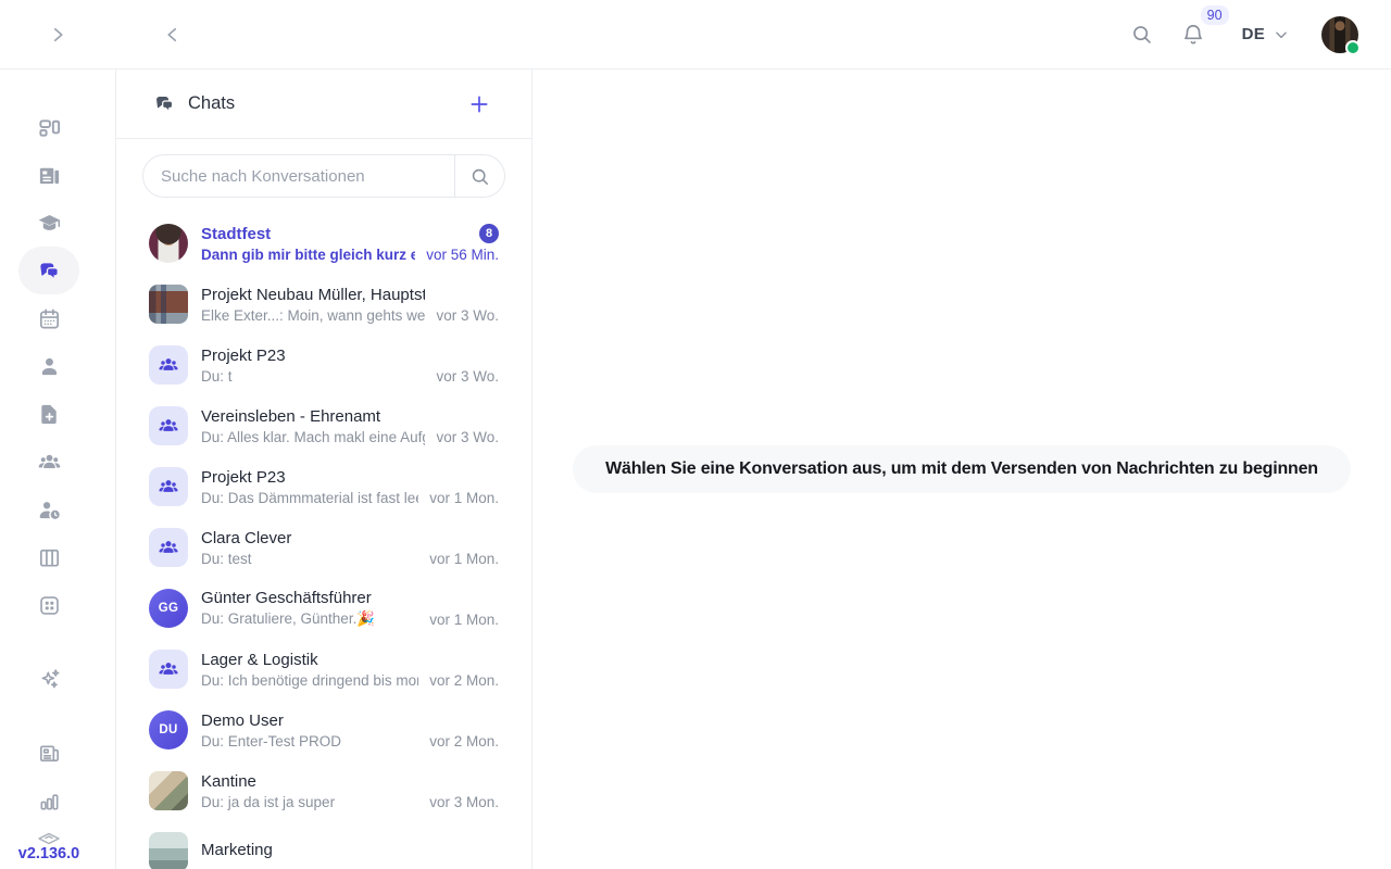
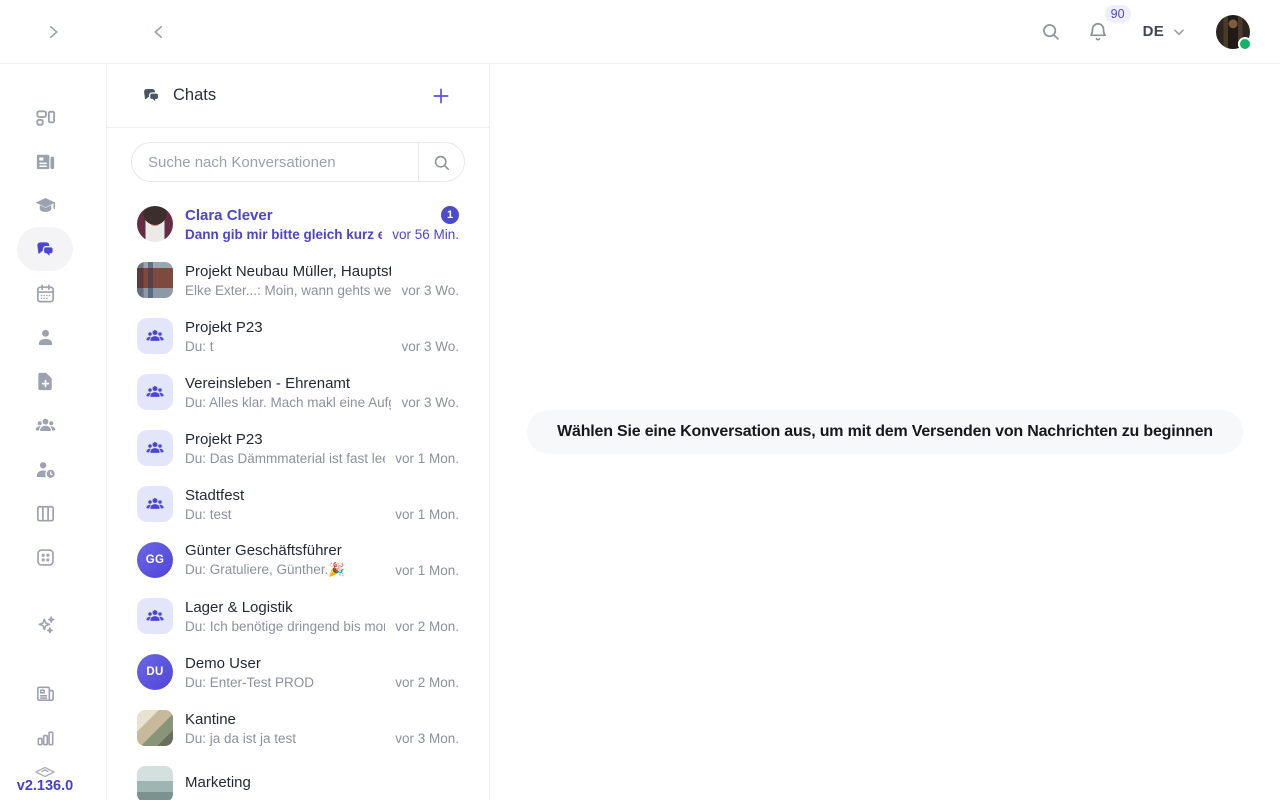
  90
  DE
  v2.136.0
  Chats
  Suche nach Konversationen
- Stadtfest
+ Clara Clever
- 8
+ 1
  Dann gib mir bitte gleich kurz e
  vor 56 Min.
  Projekt Neubau Müller, Hauptst
  Elke Exter...: Moin, wann gehts we
  vor 3 Wo.
  Projekt P23
  Du: t
  vor 3 Wo.
  Vereinsleben - Ehrenamt
  Du: Alles klar. Mach makl eine Auf
  vor 3 Wo.
  Projekt P23
  Du: Das Dämmmaterial ist fast le
  vor 1 Mon.
- Clara Clever
+ Stadtfest
  Du: test
  vor 1 Mon.
  GG
  Günter Geschäftsführer
  Du: Gratuliere, Günther.🎉
  vor 1 Mon.
  Lager & Logistik
  Du: Ich benötige dringend bis mor
  vor 2 Mon.
  DU
  Demo User
  Du: Enter-Test PROD
  vor 2 Mon.
  Kantine
- Du: ja da ist ja super
+ Du: ja da ist ja test
  vor 3 Mon.
  Marketing
  Wählen Sie eine Konversation aus, um mit dem Versenden von Nachrichten zu beginnen
